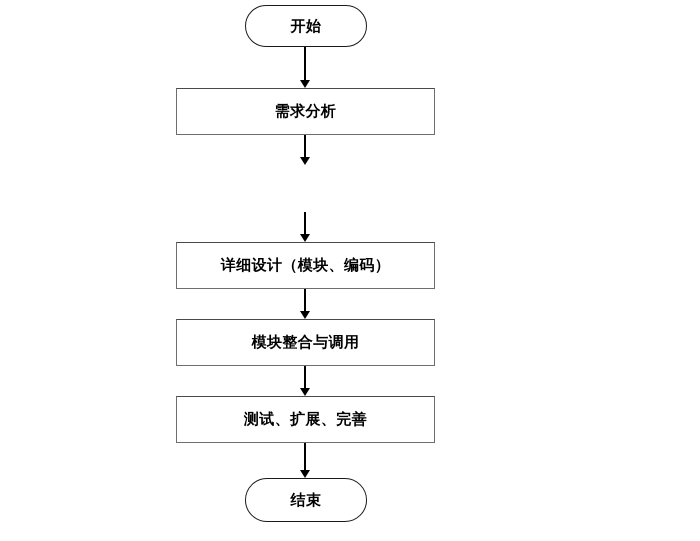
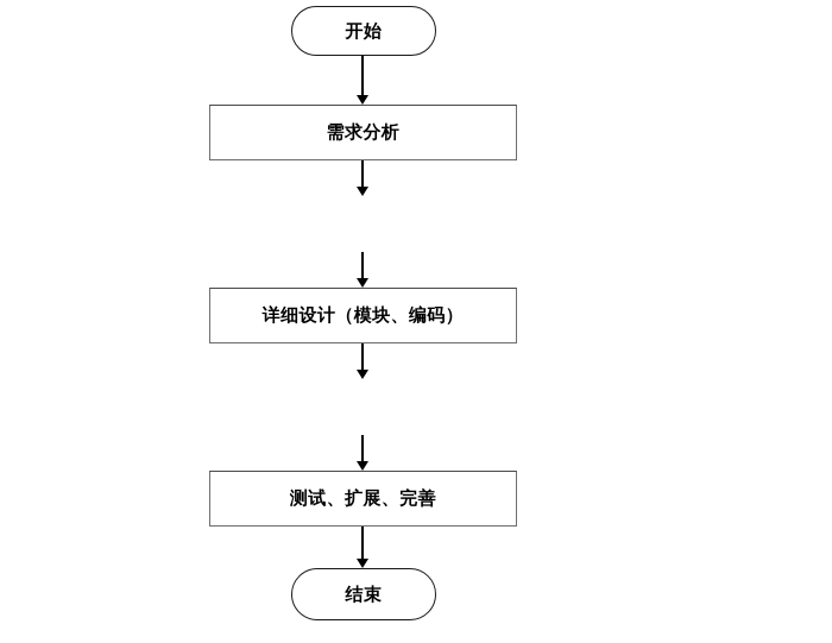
  开始
  需求分析
  详细设计（模块、编码）
- 模块整合与调用
  测试、扩展、完善
  结束
